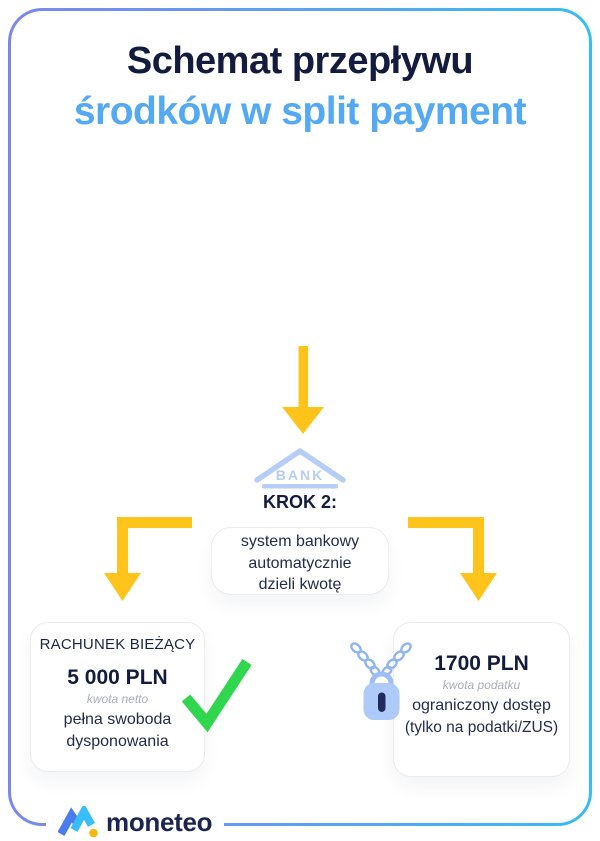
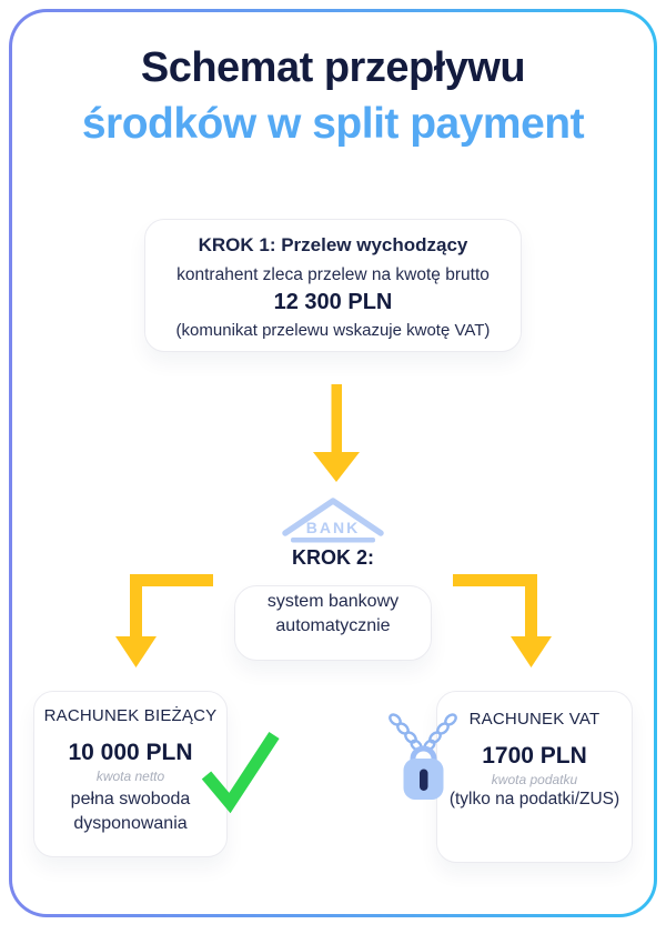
  Schemat przepływu
  środków w split payment
+ KROK 1: Przelew wychodzący
+ kontrahent zleca przelew na kwotę brutto
+ 12 300 PLN
+ (komunikat przelewu wskazuje kwotę VAT)
  BANK
  KROK 2:
  system bankowy
  automatycznie
- dzieli kwotę
  RACHUNEK BIEŻĄCY
- 5 000 PLN
+ 10 000 PLN
  kwota netto
  pełna swoboda
  dysponowania
+ RACHUNEK VAT
  1700 PLN
  kwota podatku
- ograniczony dostęp
  (tylko na podatki/ZUS)
- moneteo
